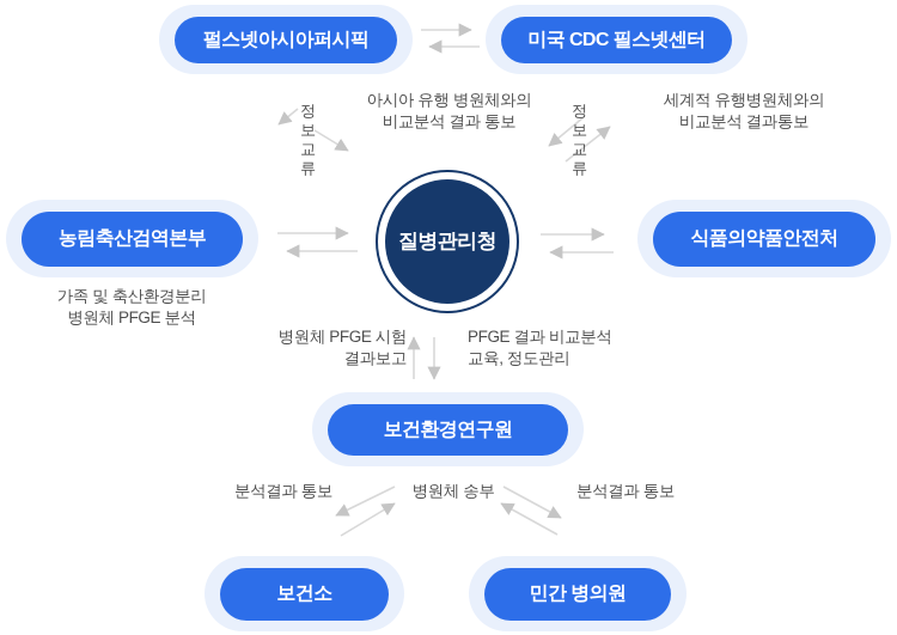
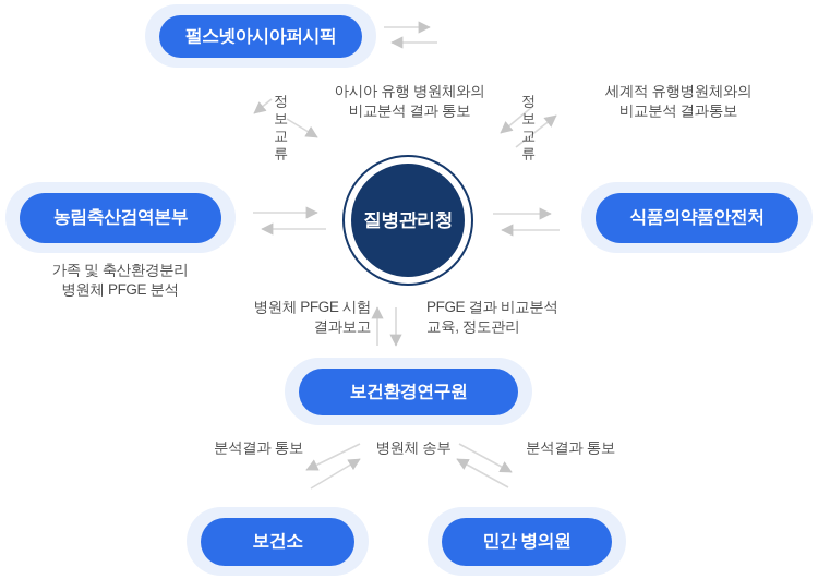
  펄스넷아시아퍼시픽
- 미국 CDC 필스넷센터
  아시아 유행 병원체와의
  비교분석 결과 통보
  세계적 유행병원체와의
  비교분석 결과통보
  정보교류
  정보교류
  질병관리청
  농림축산검역본부
  식품의약품안전처
  가족 및 축산환경분리
  병원체 PFGE 분석
  병원체 PFGE 시험
  결과보고
  PFGE 결과 비교분석
  교육, 정도관리
  보건환경연구원
  분석결과 통보
  병원체 송부
  분석결과 통보
  보건소
  민간 병의원
